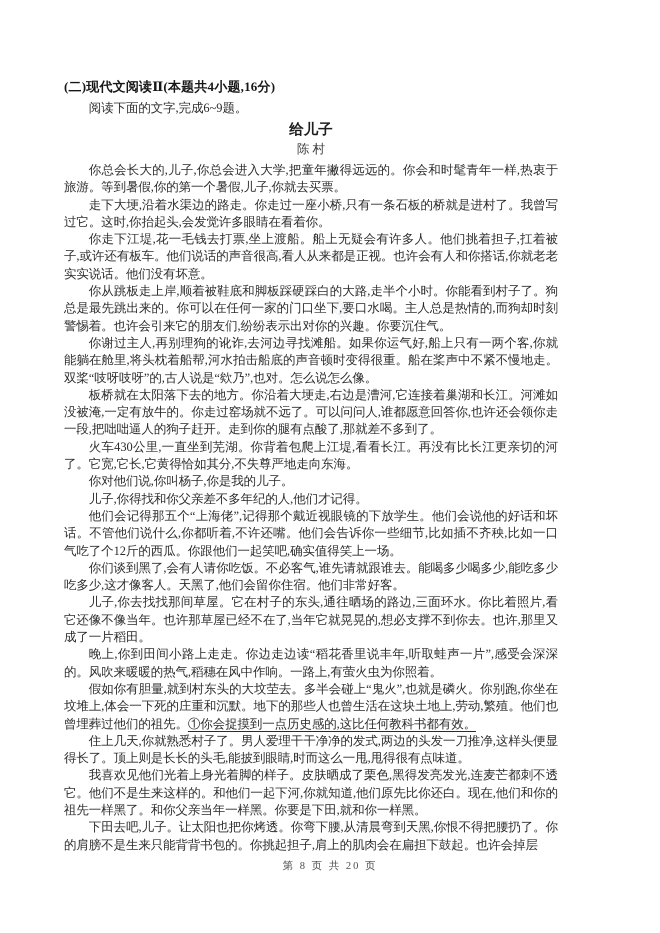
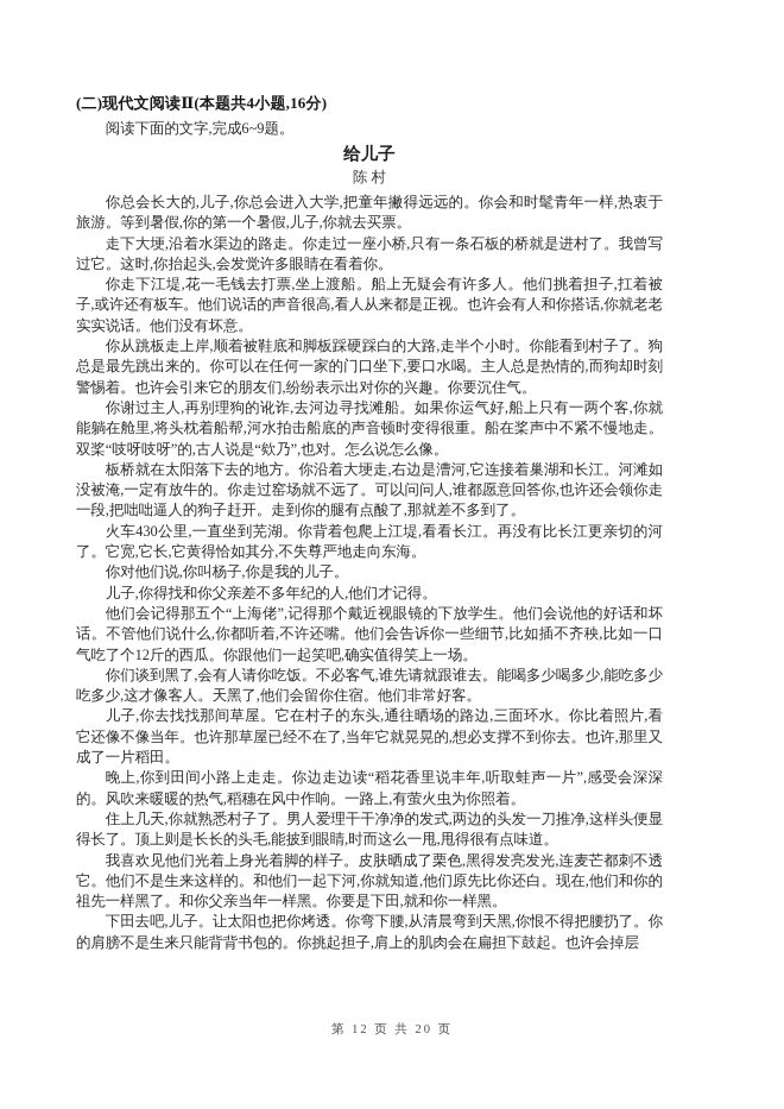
  (二)现代文阅读Ⅱ(本题共4小题,16分)
  阅读下面的文字,完成6~9题。
  给儿子
  陈 村
  你总会长大的,儿子,你总会进入大学,把童年撇得远远的。你会和时髦青年一样,热衷于旅游。等到暑假,你的第一个暑假,儿子,你就去买票。
  走下大埂,沿着水渠边的路走。你走过一座小桥,只有一条石板的桥就是进村了。我曾写过它。这时,你抬起头,会发觉许多眼睛在看着你。
  你走下江堤,花一毛钱去打票,坐上渡船。船上无疑会有许多人。他们挑着担子,扛着被子,或许还有板车。他们说话的声音很高,看人从来都是正视。也许会有人和你搭话,你就老老实实说话。他们没有坏意。
  你从跳板走上岸,顺着被鞋底和脚板踩硬踩白的大路,走半个小时。你能看到村子了。狗总是最先跳出来的。你可以在任何一家的门口坐下,要口水喝。主人总是热情的,而狗却时刻警惕着。也许会引来它的朋友们,纷纷表示出对你的兴趣。你要沉住气。
  你谢过主人,再别理狗的讹诈,去河边寻找滩船。如果你运气好,船上只有一两个客,你就能躺在舱里,将头枕着船帮,河水拍击船底的声音顿时变得很重。船在桨声中不紧不慢地走。双桨“吱呀吱呀”的,古人说是“欸乃”,也对。怎么说怎么像。
  板桥就在太阳落下去的地方。你沿着大埂走,右边是漕河,它连接着巢湖和长江。河滩如没被淹,一定有放牛的。你走过窑场就不远了。可以问问人,谁都愿意回答你,也许还会领你走一段,把咄咄逼人的狗子赶开。走到你的腿有点酸了,那就差不多到了。
  火车430公里,一直坐到芜湖。你背着包爬上江堤,看看长江。再没有比长江更亲切的河了。它宽,它长,它黄得恰如其分,不失尊严地走向东海。
  你对他们说,你叫杨子,你是我的儿子。
  儿子,你得找和你父亲差不多年纪的人,他们才记得。
  他们会记得那五个“上海佬”,记得那个戴近视眼镜的下放学生。他们会说他的好话和坏话。不管他们说什么,你都听着,不许还嘴。他们会告诉你一些细节,比如插不齐秧,比如一口气吃了个12斤的西瓜。你跟他们一起笑吧,确实值得笑上一场。
  你们谈到黑了,会有人请你吃饭。不必客气,谁先请就跟谁去。能喝多少喝多少,能吃多少吃多少,这才像客人。天黑了,他们会留你住宿。他们非常好客。
  儿子,你去找找那间草屋。它在村子的东头,通往晒场的路边,三面环水。你比着照片,看它还像不像当年。也许那草屋已经不在了,当年它就晃晃的,想必支撑不到你去。也许,那里又成了一片稻田。
  晚上,你到田间小路上走走。你边走边读“稻花香里说丰年,听取蛙声一片”,感受会深深的。风吹来暖暖的热气,稻穗在风中作响。一路上,有萤火虫为你照着。
- 假如你有胆量,就到村东头的大坟茔去。多半会碰上“鬼火”,也就是磷火。你别跑,你坐在坟堆上,体会一下死的庄重和沉默。地下的那些人也曾生活在这块土地上,劳动,繁殖。他们也曾埋葬过他们的祖先。①你会捉摸到一点历史感的,这比任何教科书都有效。
  住上几天,你就熟悉村子了。男人爱理干干净净的发式,两边的头发一刀推净,这样头便显得长了。顶上则是长长的头毛,能披到眼睛,时而这么一甩,甩得很有点味道。
  我喜欢见他们光着上身光着脚的样子。皮肤晒成了栗色,黑得发亮发光,连麦芒都刺不透它。他们不是生来这样的。和他们一起下河,你就知道,他们原先比你还白。现在,他们和你的祖先一样黑了。和你父亲当年一样黑。你要是下田,就和你一样黑。
  下田去吧,儿子。让太阳也把你烤透。你弯下腰,从清晨弯到天黑,你恨不得把腰扔了。你的肩膀不是生来只能背背书包的。你挑起担子,肩上的肌肉会在扁担下鼓起。也许会掉层
- 第 8 页 共 20 页
+ 第 12 页 共 20 页
